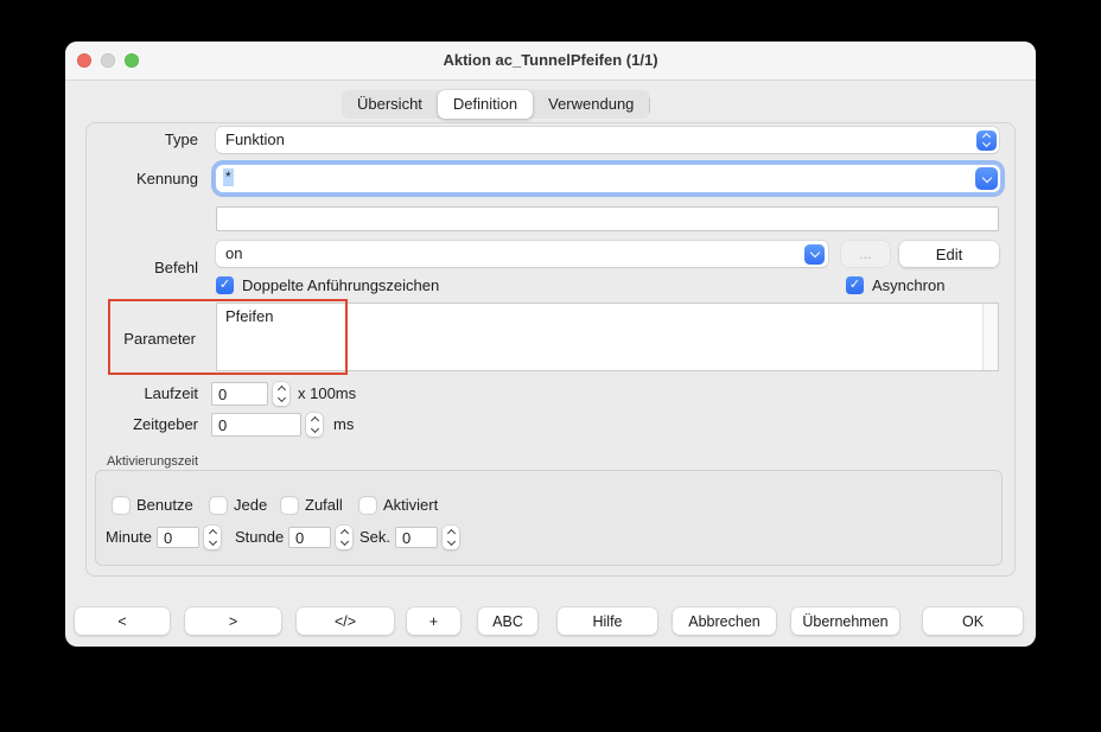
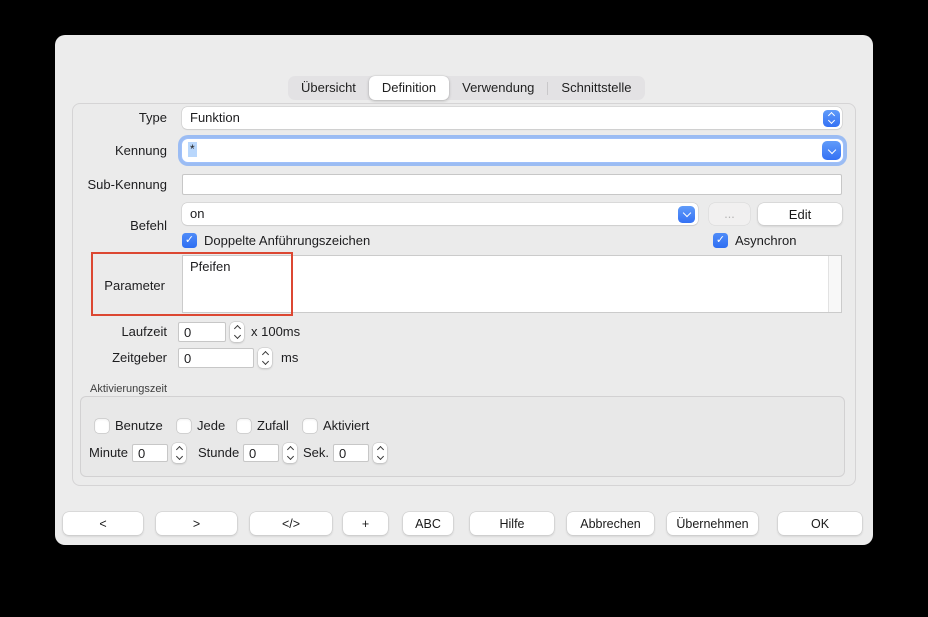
- Aktion ac_TunnelPfeifen (1/1)
  Übersicht
  Definition
  Verwendung
+ Schnittstelle
  Type
  Funktion
  Kennung
  *
+ Sub-Kennung
  Befehl
  on
  ...
  Edit
  Doppelte Anführungszeichen
  Asynchron
  Parameter
  Pfeifen
  Laufzeit
  0
  x 100ms
  Zeitgeber
  0
  ms
  Aktivierungszeit
  Benutze
  Jede
  Zufall
  Aktiviert
  Minute
  0
  Stunde
  0
  Sek.
  0
  <
  >
  </>
  +
  ABC
  Hilfe
  Abbrechen
  Übernehmen
  OK
